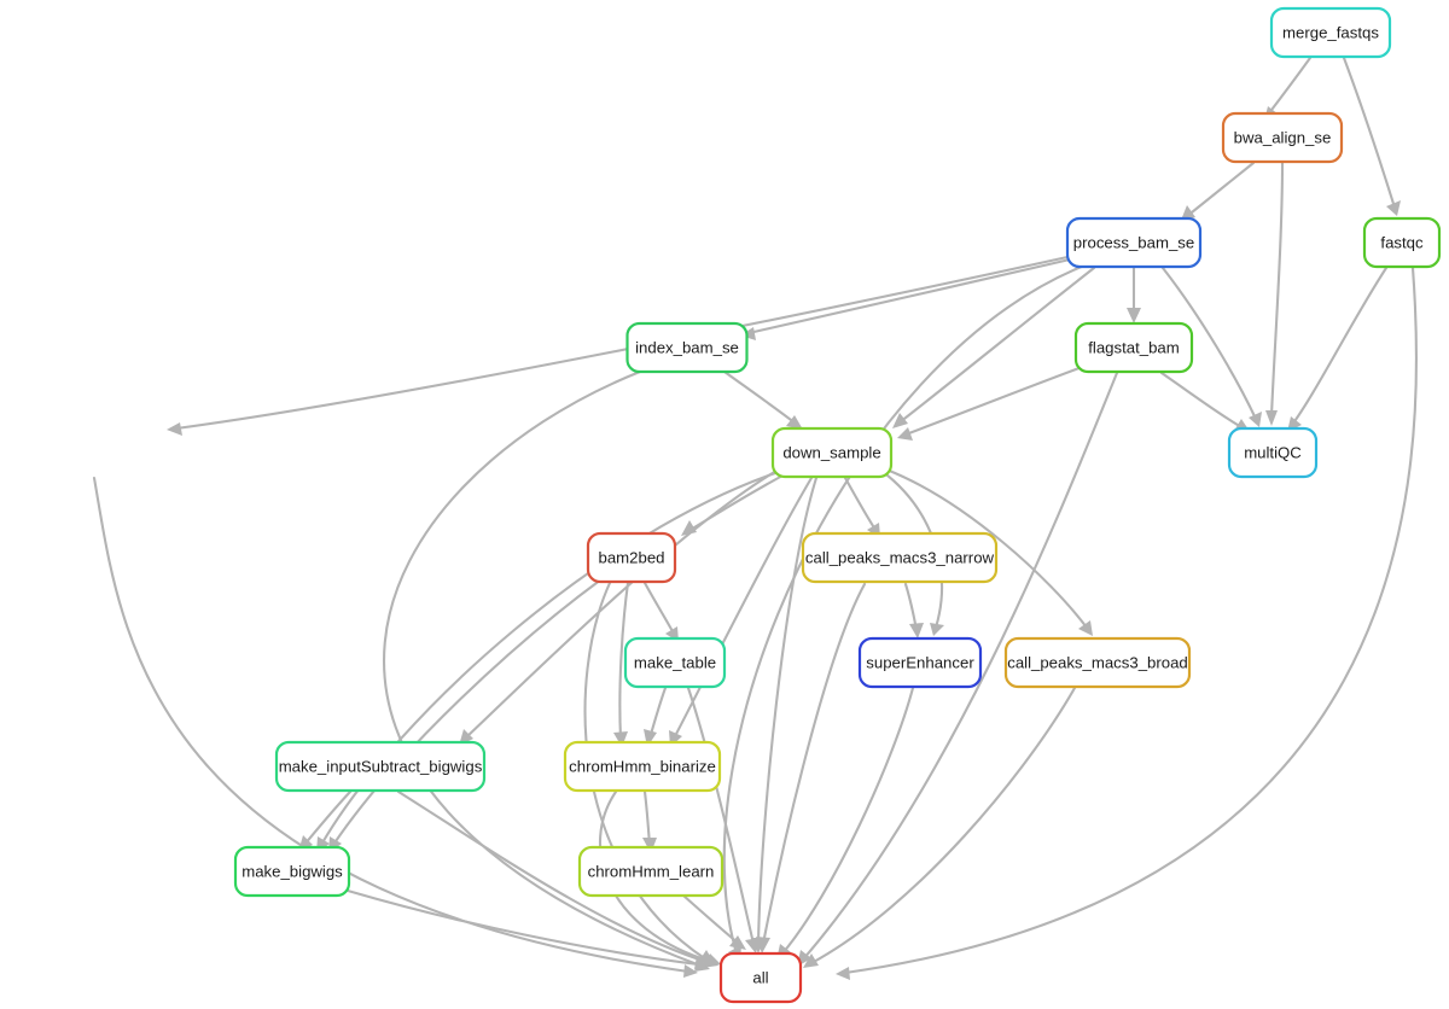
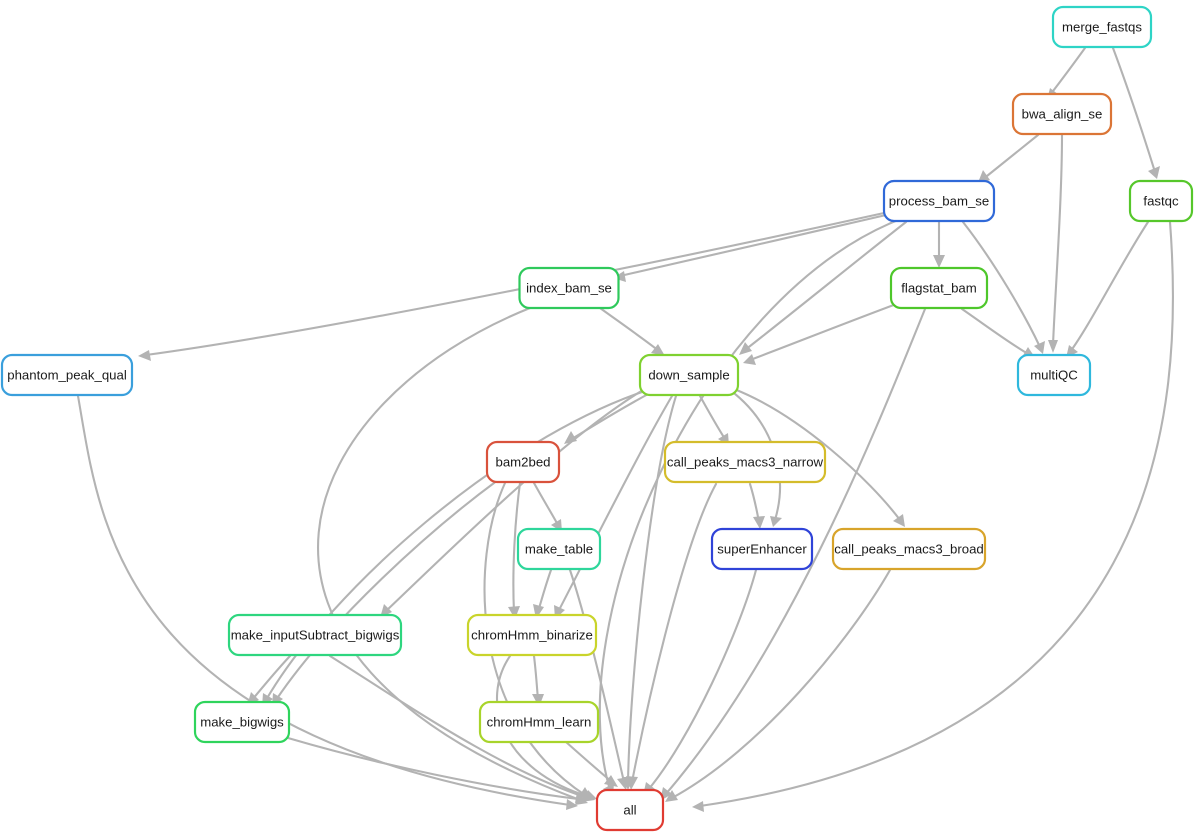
  merge_fastqs
  bwa_align_se
  process_bam_se
  fastqc
  index_bam_se
  flagstat_bam
+ phantom_peak_qual
  down_sample
  multiQC
  bam2bed
  call_peaks_macs3_narrow
  make_table
  superEnhancer
  call_peaks_macs3_broad
  make_inputSubtract_bigwigs
  chromHmm_binarize
  make_bigwigs
  chromHmm_learn
  all
